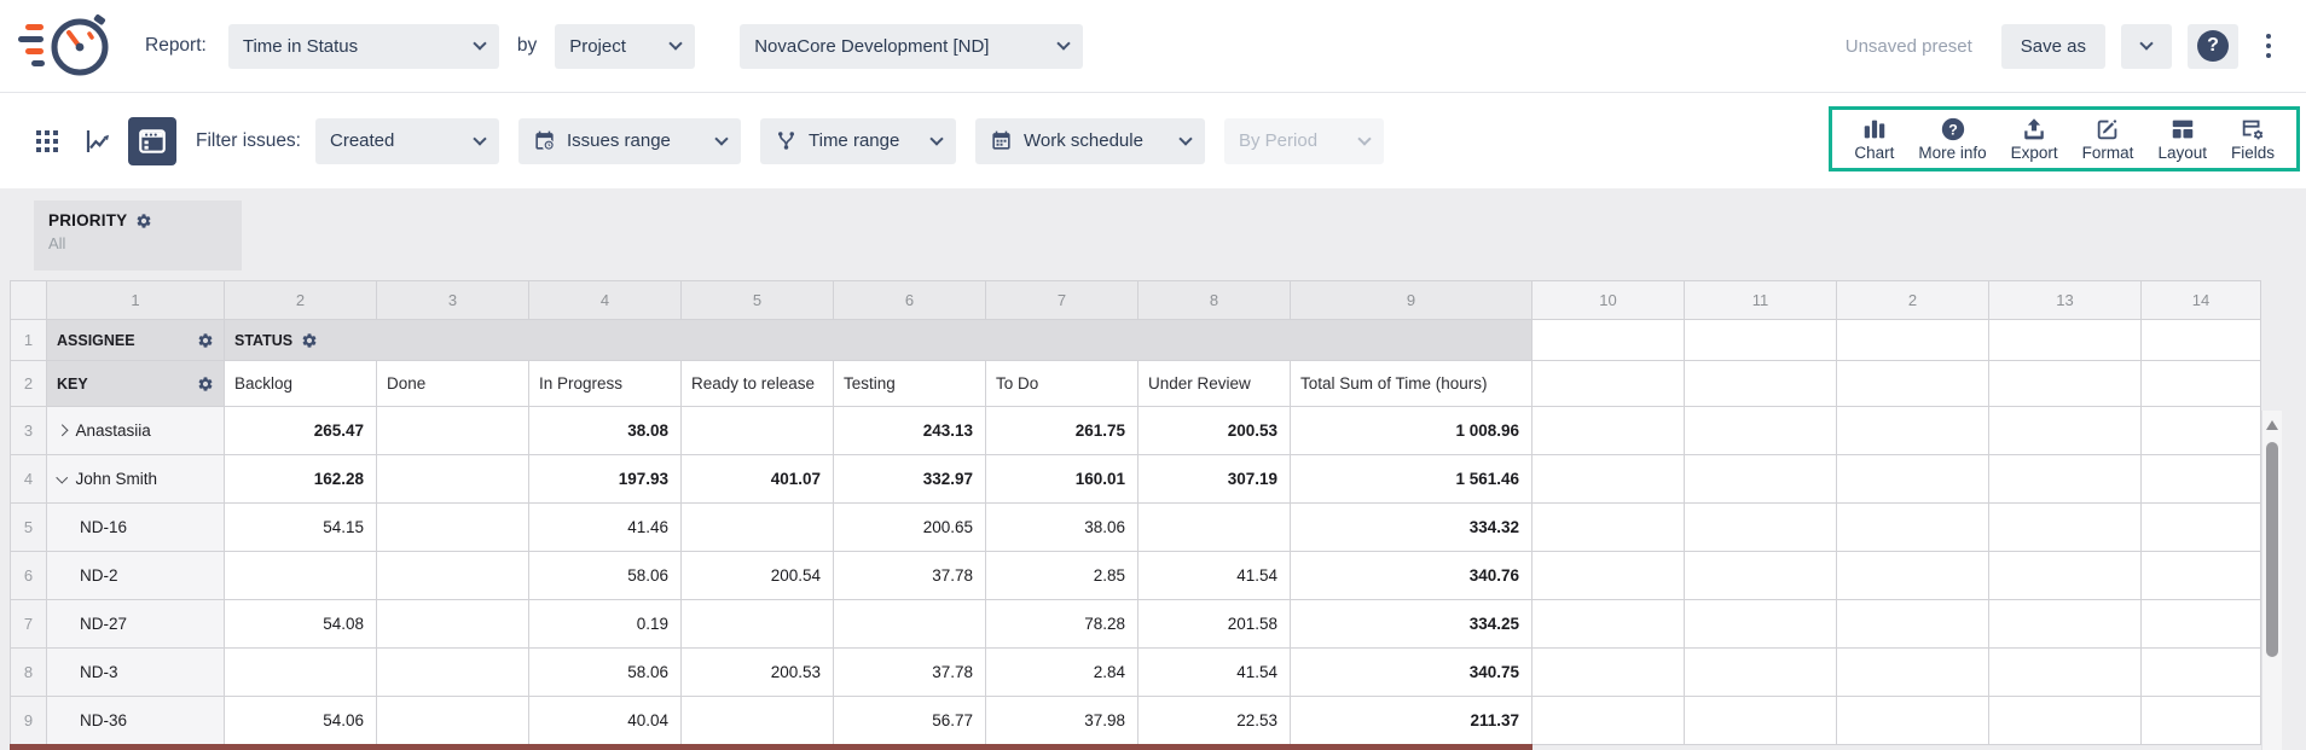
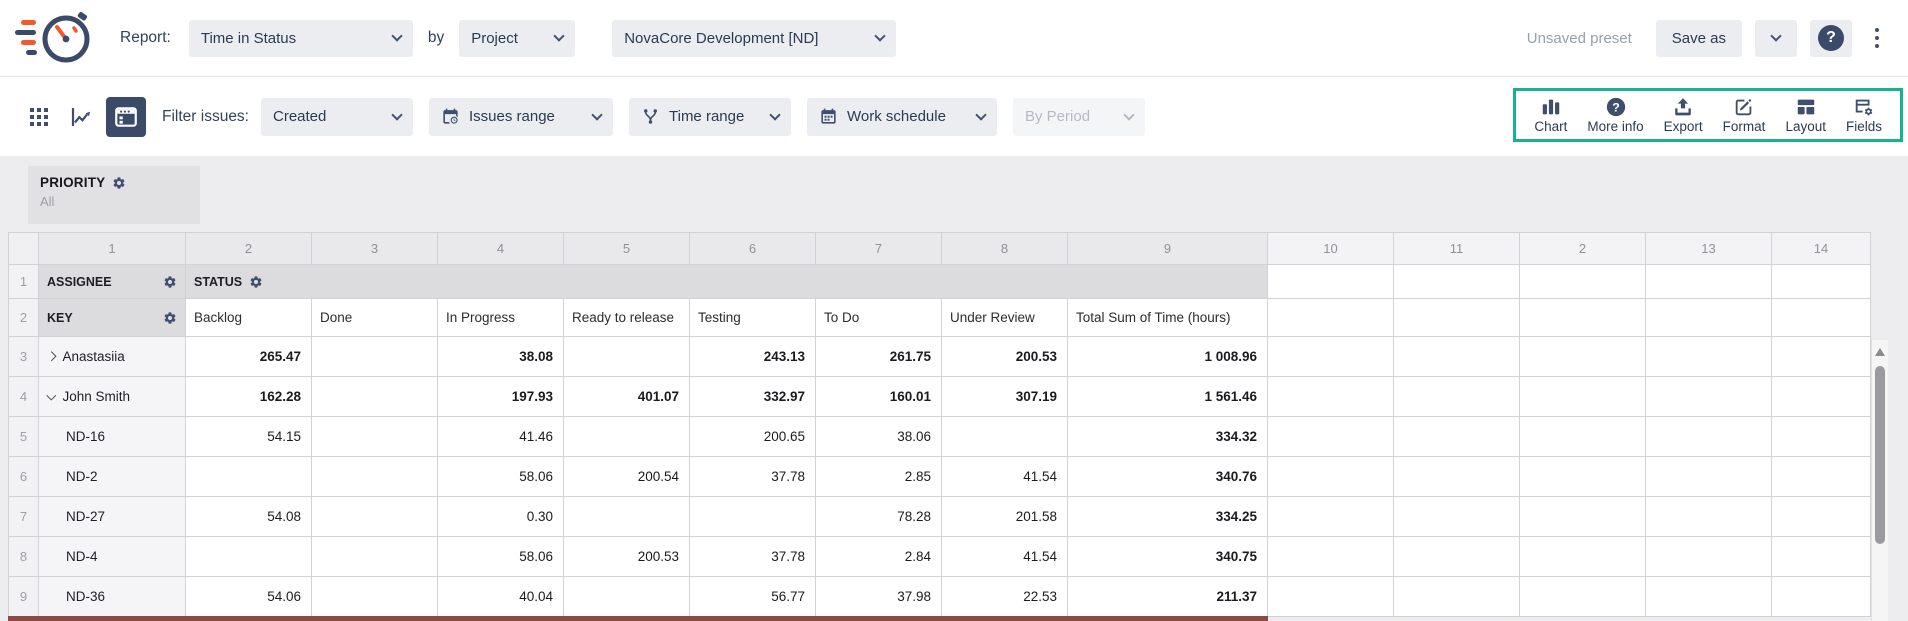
  Report:
  Time in Status
  by
  Project
  NovaCore Development [ND]
  Unsaved preset
  Save as
  ?
  Filter issues:
  Created
  Issues range
  Time range
  Work schedule
  By Period
  Chart
  ?
  More info
  Export
  Format
  Layout
  Fields
  PRIORITY
  All
  	1	2	3	4	5	6	7	8	9	10	11	2	13	14
  1	ASSIGNEE	STATUS
  2	KEY	Backlog	Done	In Progress	Ready to release	Testing	To Do	Under Review	Total Sum of Time (hours)
  3	Anastasiia	265.47		38.08		243.13	261.75	200.53	1 008.96
  4	John Smith	162.28		197.93	401.07	332.97	160.01	307.19	1 561.46
  5	ND-16	54.15		41.46		200.65	38.06		334.32
  6	ND-2			58.06	200.54	37.78	2.85	41.54	340.76
- 7	ND-27	54.08		0.19			78.28	201.58	334.25
+ 7	ND-27	54.08		0.30			78.28	201.58	334.25
- 8	ND-3			58.06	200.53	37.78	2.84	41.54	340.75
+ 8	ND-4			58.06	200.53	37.78	2.84	41.54	340.75
  9	ND-36	54.06		40.04		56.77	37.98	22.53	211.37
